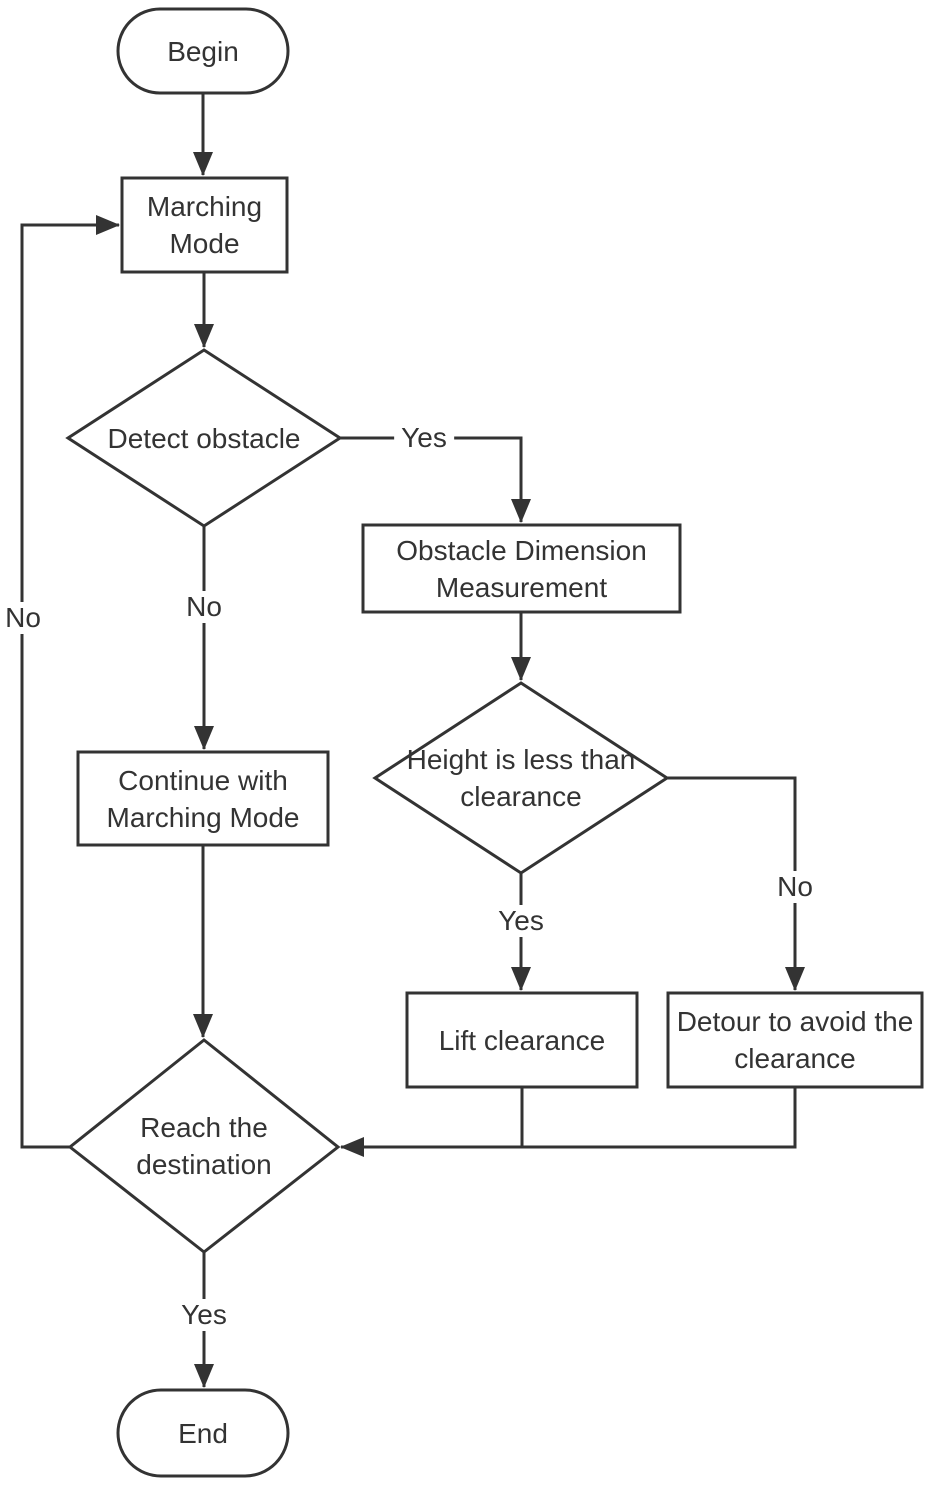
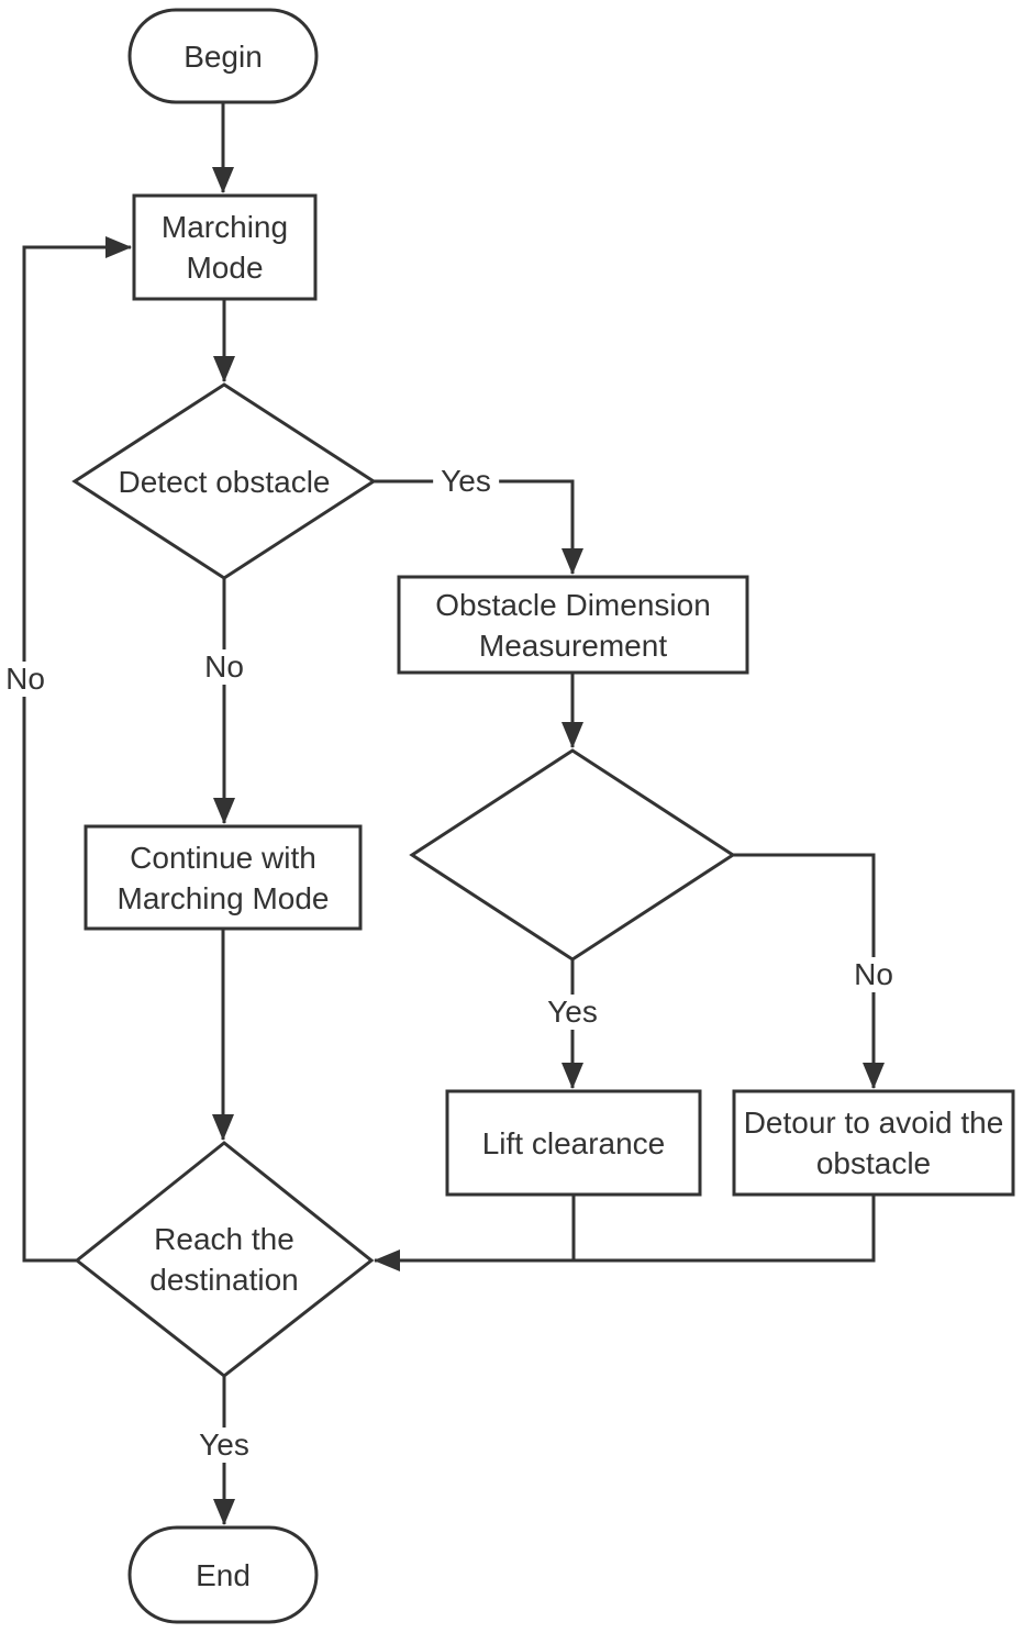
  Begin
  Marching Mode
  Detect obstacle
  Obstacle Dimension Measurement
- Height is less than clearance
  Continue with Marching Mode
  Lift clearance
- Detour to avoid the clearance
+ Detour to avoid the obstacle
  Reach the destination
  End
  Yes
  No
  Yes
  No
  Yes
  No
